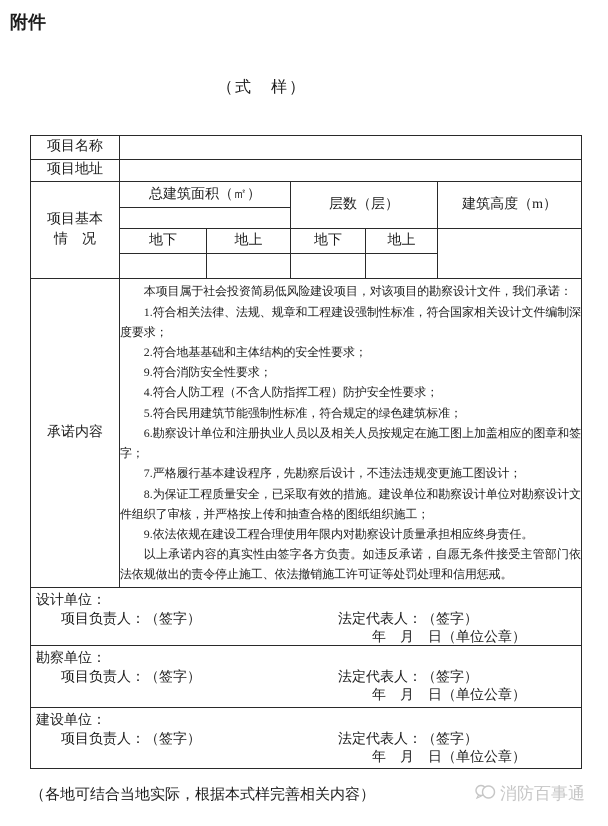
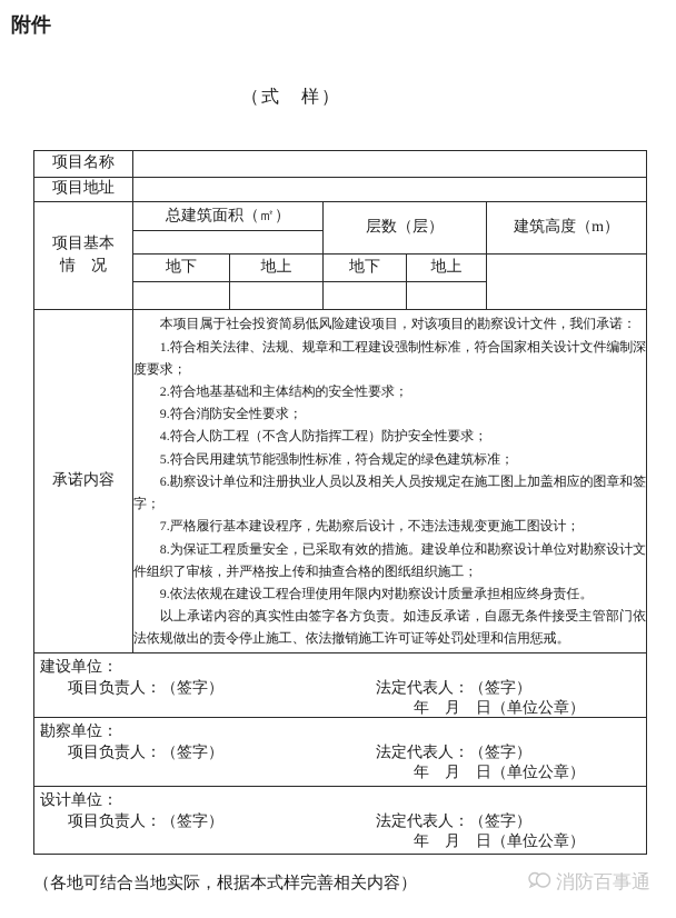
  附件
  （式 样）
  项目名称
  项目地址
  项目基本 情 况	总建筑面积（㎡）	层数（层）	建筑高度（m）
  地下	地上	地下	地上
  承诺内容	本项目属于社会投资简易低风险建设项目，对该项目的勘察设计文件，我们承诺： 1.符合相关法律、法规、规章和工程建设强制性标准，符合国家相关设计文件编制深度要求； 2.符合地基基础和主体结构的安全性要求； 9.符合消防安全性要求； 4.符合人防工程（不含人防指挥工程）防护安全性要求； 5.符合民用建筑节能强制性标准，符合规定的绿色建筑标准； 6.勘察设计单位和注册执业人员以及相关人员按规定在施工图上加盖相应的图章和签字； 7.严格履行基本建设程序，先勘察后设计，不违法违规变更施工图设计； 8.为保证工程质量安全，已采取有效的措施。建设单位和勘察设计单位对勘察设计文件组织了审核，并严格按上传和抽查合格的图纸组织施工； 9.依法依规在建设工程合理使用年限内对勘察设计质量承担相应终身责任。 以上承诺内容的真实性由签字各方负责。如违反承诺，自愿无条件接受主管部门依法依规做出的责令停止施工、依法撤销施工许可证等处罚处理和信用惩戒。
- 设计单位： 项目负责人：（签字） 法定代表人：（签字） 年 月 日（单位公章）
+ 建设单位： 项目负责人：（签字） 法定代表人：（签字） 年 月 日（单位公章）
  勘察单位： 项目负责人：（签字） 法定代表人：（签字） 年 月 日（单位公章）
- 建设单位： 项目负责人：（签字） 法定代表人：（签字） 年 月 日（单位公章）
+ 设计单位： 项目负责人：（签字） 法定代表人：（签字） 年 月 日（单位公章）
  （各地可结合当地实际，根据本式样完善相关内容）
  消防百事通
